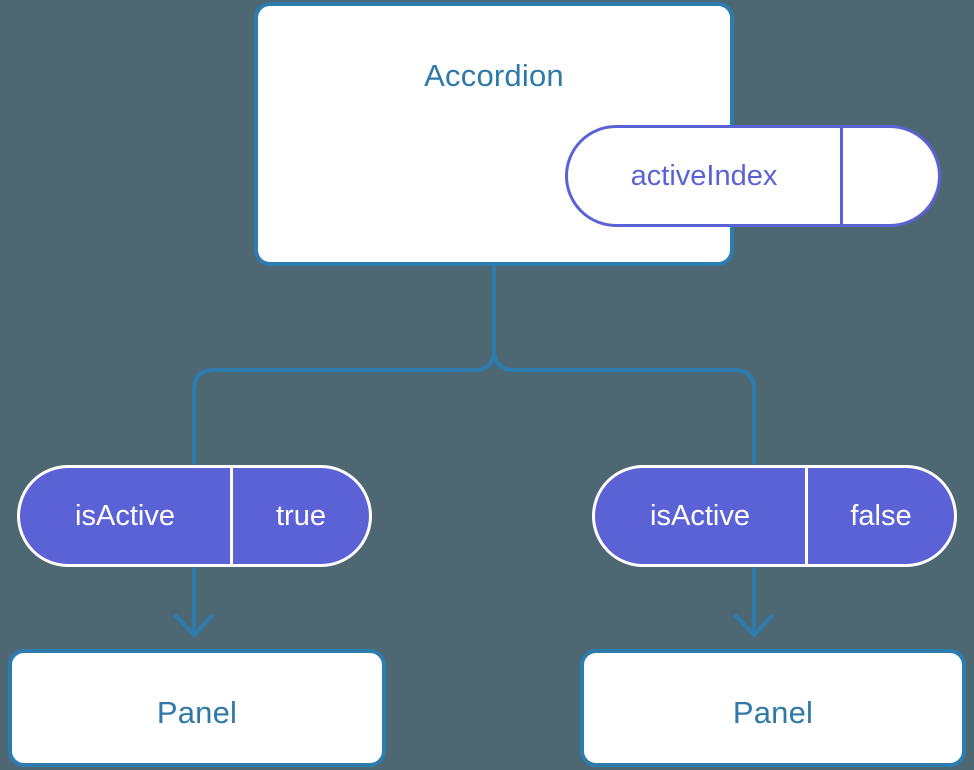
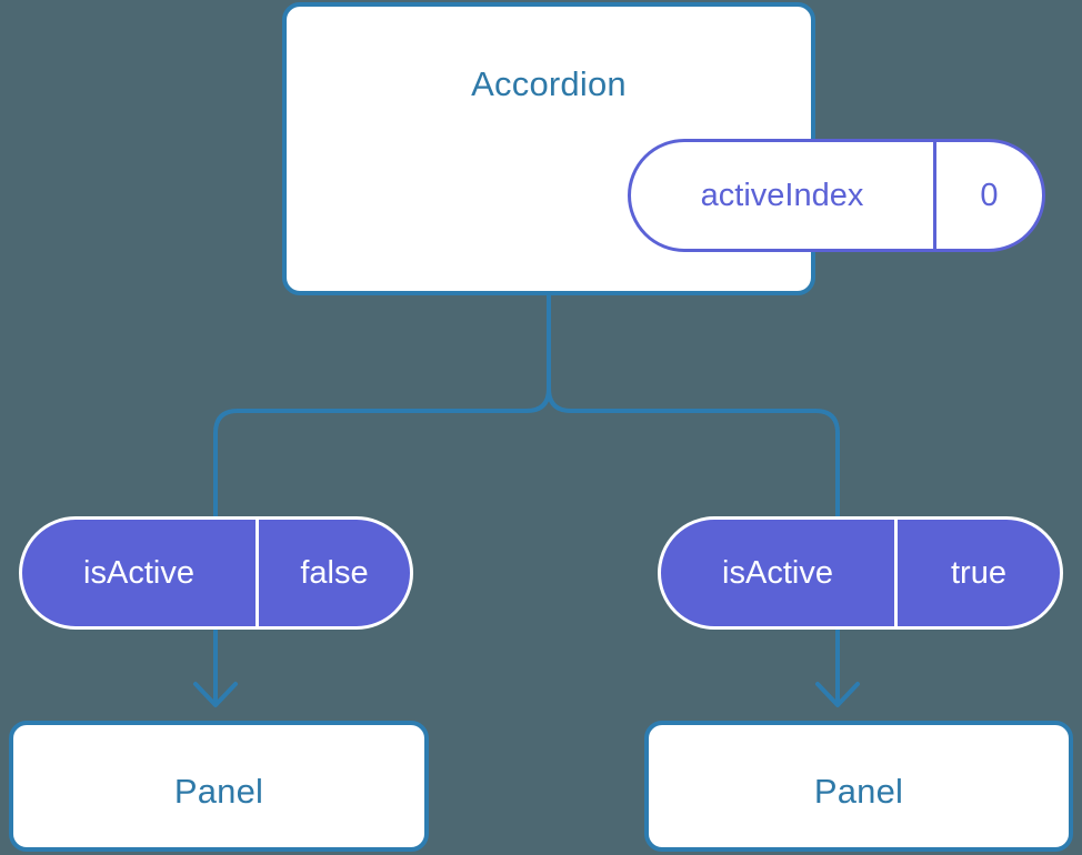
  Accordion
  activeIndex
+ 0
  isActive
- true
+ false
  isActive
- false
+ true
  Panel
  Panel
